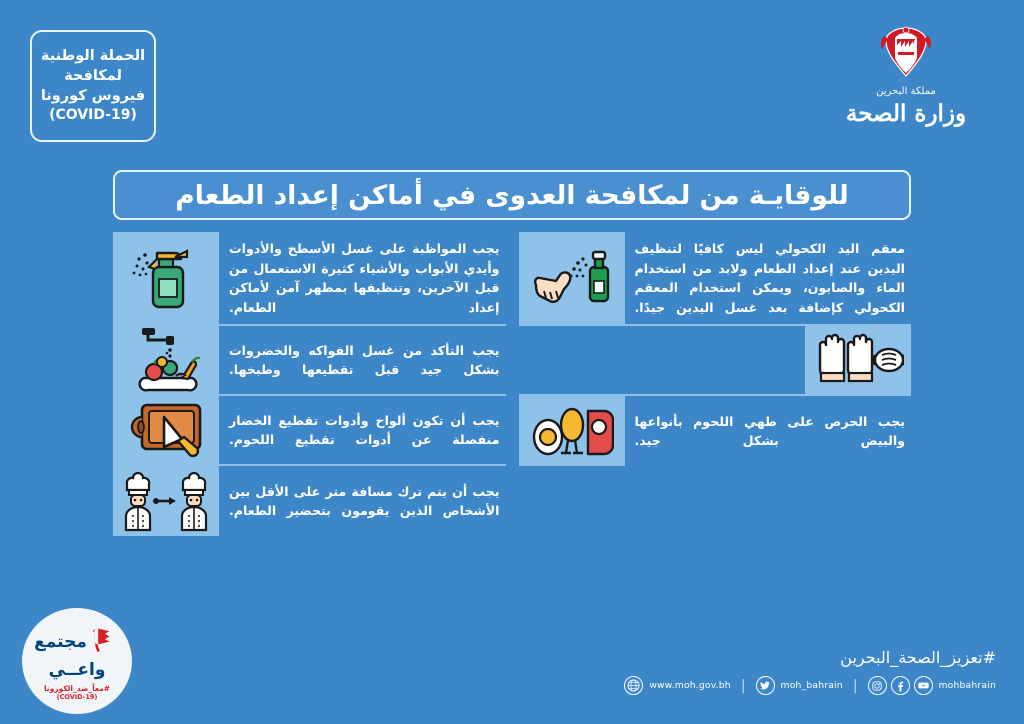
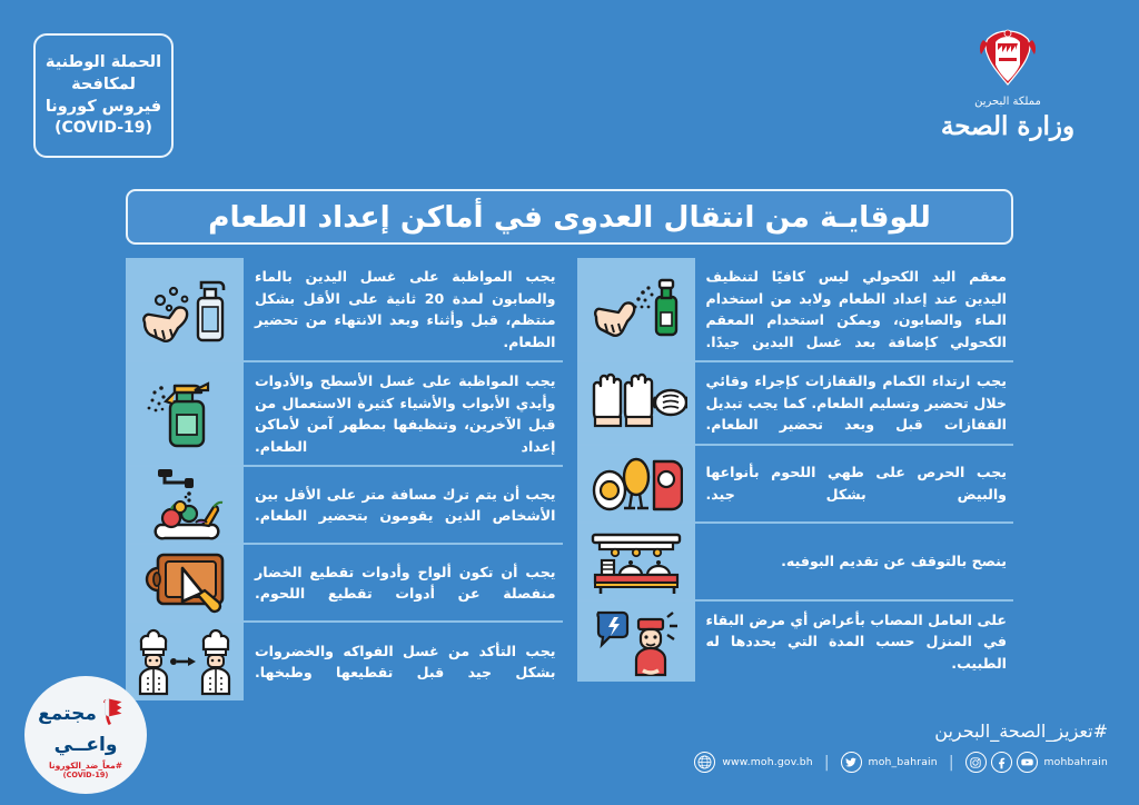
  الحملة الوطنية
  لمكافحة
  فيروس كورونا
  (COVID-19)
  مملكة البحرين
  وزارة الصحة
- للوقايـة من لمكافحة العدوى في أماكن إعداد الطعام
+ للوقايـة من انتقال العدوى في أماكن إعداد الطعام
  معقم اليد الكحولي ليس كافيًا لتنظيف اليدين عند إعداد الطعام ولابد من استخدام الماء والصابون، ويمكن استخدام المعقم الكحولي كإضافة بعد غسل اليدين جيدًا.
+ يجب ارتداء الكمام والقفازات كإجراء وقائي خلال تحضير وتسليم الطعام. كما يجب تبديل القفازات قبل وبعد تحضير الطعام.
  يجب الحرص على طهي اللحوم بأنواعها والبيض بشكل جيد.
+ ينصح بالتوقف عن تقديم البوفيه.
+ على العامل المصاب بأعراض أي مرض البقاء في المنزل حسب المدة التي يحددها له الطبيب.
+ يجب المواظبة على غسل اليدين بالماء والصابون لمدة 20 ثانية على الأقل بشكل منتظم، قبل وأثناء وبعد الانتهاء من تحضير الطعام.
  يجب المواظبة على غسل الأسطح والأدوات وأيدي الأبواب والأشياء كثيرة الاستعمال من قبل الآخرين، وتنظيفها بمطهر آمن لأماكن إعداد الطعام.
- يجب التأكد من غسل الفواكه والخضروات بشكل جيد قبل تقطيعها وطبخها.
+ يجب أن يتم ترك مسافة متر على الأقل بين الأشخاص الذين يقومون بتحضير الطعام.
  يجب أن تكون ألواح وأدوات تقطيع الخضار منفصلة عن أدوات تقطيع اللحوم.
- يجب أن يتم ترك مسافة متر على الأقل بين الأشخاص الذين يقومون بتحضير الطعام.
+ يجب التأكد من غسل الفواكه والخضروات بشكل جيد قبل تقطيعها وطبخها.
  مجتمع
  واعــي
  #معاً_ضد_الكورونا
  (COVID-19)
  #تعزيز_الصحة_البحرين
  www.moh.gov.bh
  |
  moh_bahrain
  |
  mohbahrain
